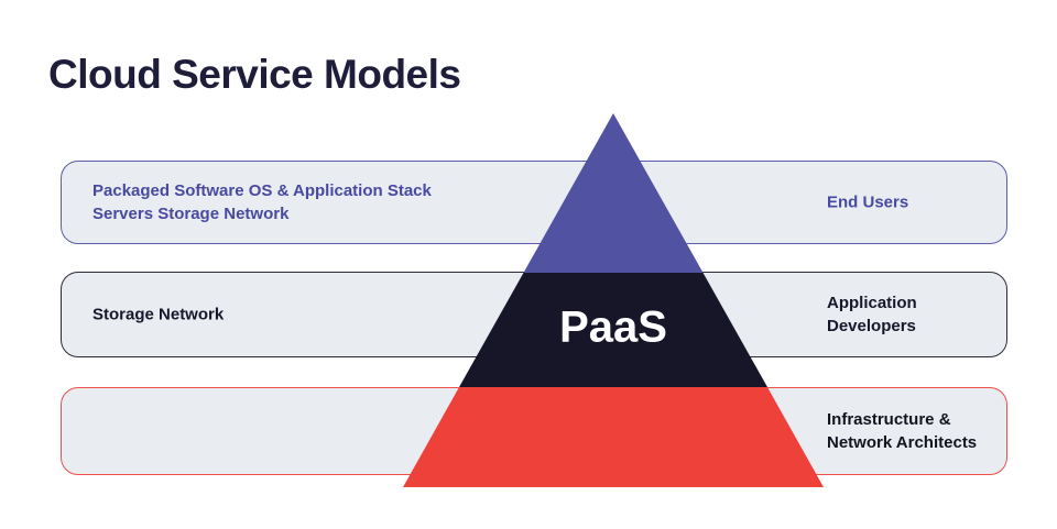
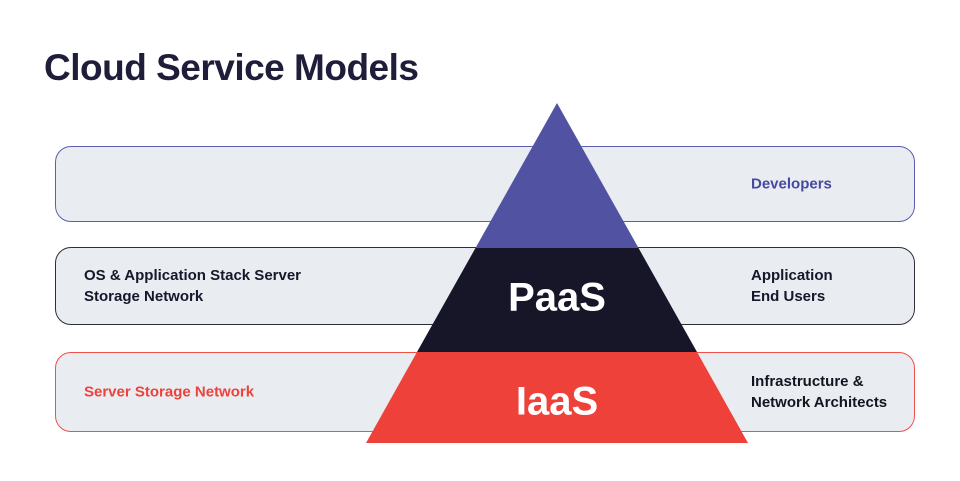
  Cloud Service Models
- Packaged Software OS & Application Stack
- Servers Storage Network
- End Users
+ Developers
+ OS & Application Stack Server
  Storage Network
  Application
- Developers
+ End Users
+ Server Storage Network
  Infrastructure &
  Network Architects
  PaaS
+ IaaS
